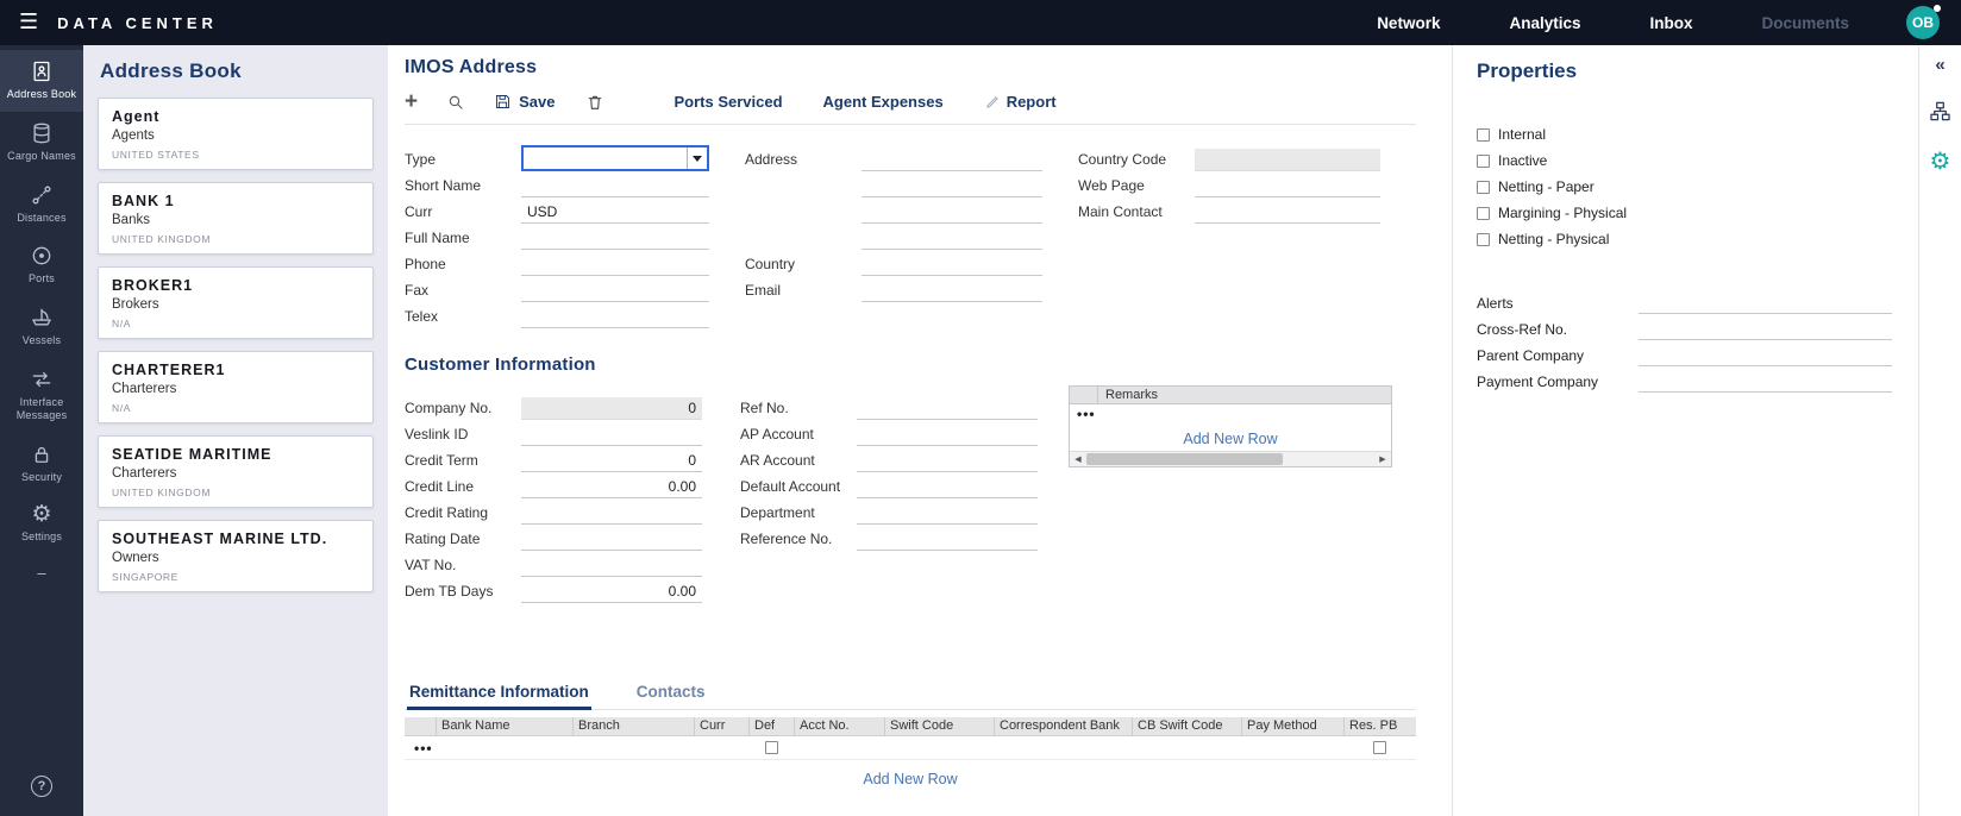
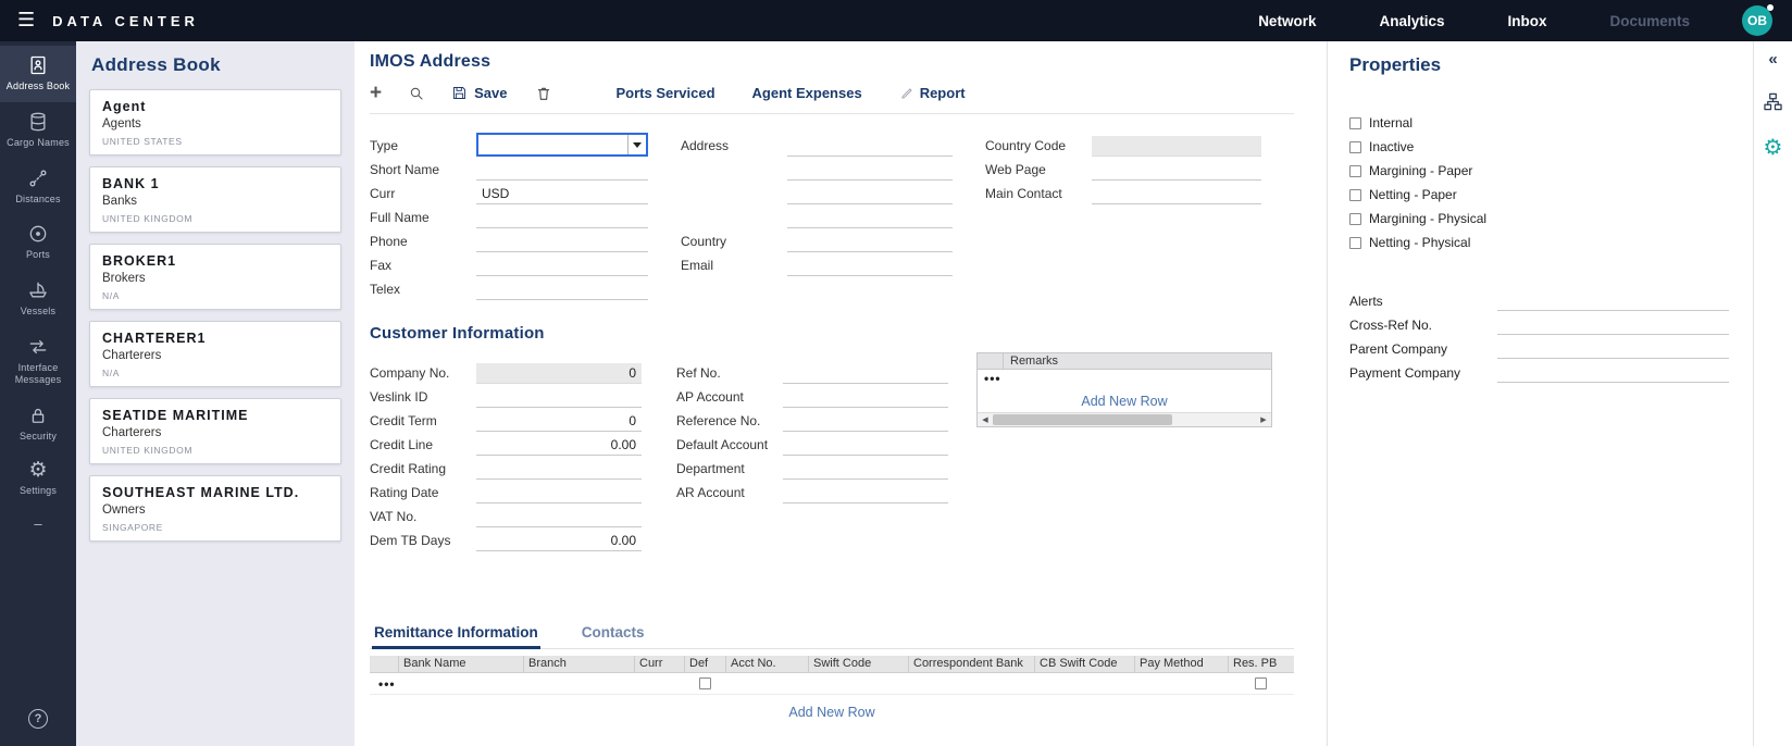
  ☰
  DATA CENTER
  Network
  Analytics
  Inbox
  Documents
  OB
  Address Book
  Cargo Names
  Distances
  Ports
  Vessels
  Interface Messages
  Security
  ⚙
  Settings
  –
  ?
  Address Book
  Agent
  Agents
  UNITED STATES
  BANK 1
  Banks
  UNITED KINGDOM
  BROKER1
  Brokers
  N/A
  CHARTERER1
  Charterers
  N/A
  SEATIDE MARITIME
  Charterers
  UNITED KINGDOM
  SOUTHEAST MARINE LTD.
  Owners
  SINGAPORE
  IMOS Address
  +
  Save
  Ports Serviced
  Agent Expenses
  Report
  Type
  Short Name
  Curr
  USD
  Full Name
  Phone
  Fax
  Telex
  Address
  Country
  Email
  Country Code
  Web Page
  Main Contact
  Customer Information
  Company No.
  0
  Veslink ID
  Credit Term
  0
  Credit Line
  0.00
  Credit Rating
  Rating Date
  VAT No.
  Dem TB Days
  0.00
  Ref No.
  AP Account
- AR Account
+ Reference No.
  Default Account
  Department
- Reference No.
+ AR Account
  Remarks
  •••
  Add New Row
  ◀
  ▶
  Remittance Information
  Contacts
  Bank Name
  Branch
  Curr
  Def
  Acct No.
  Swift Code
  Correspondent Bank
  CB Swift Code
  Pay Method
  Res. PB
  •••
  Add New Row
  Properties
  Internal
  Inactive
+ Margining - Paper
  Netting - Paper
  Margining - Physical
  Netting - Physical
  Alerts
  Cross-Ref No.
  Parent Company
  Payment Company
  «
  ⚙
